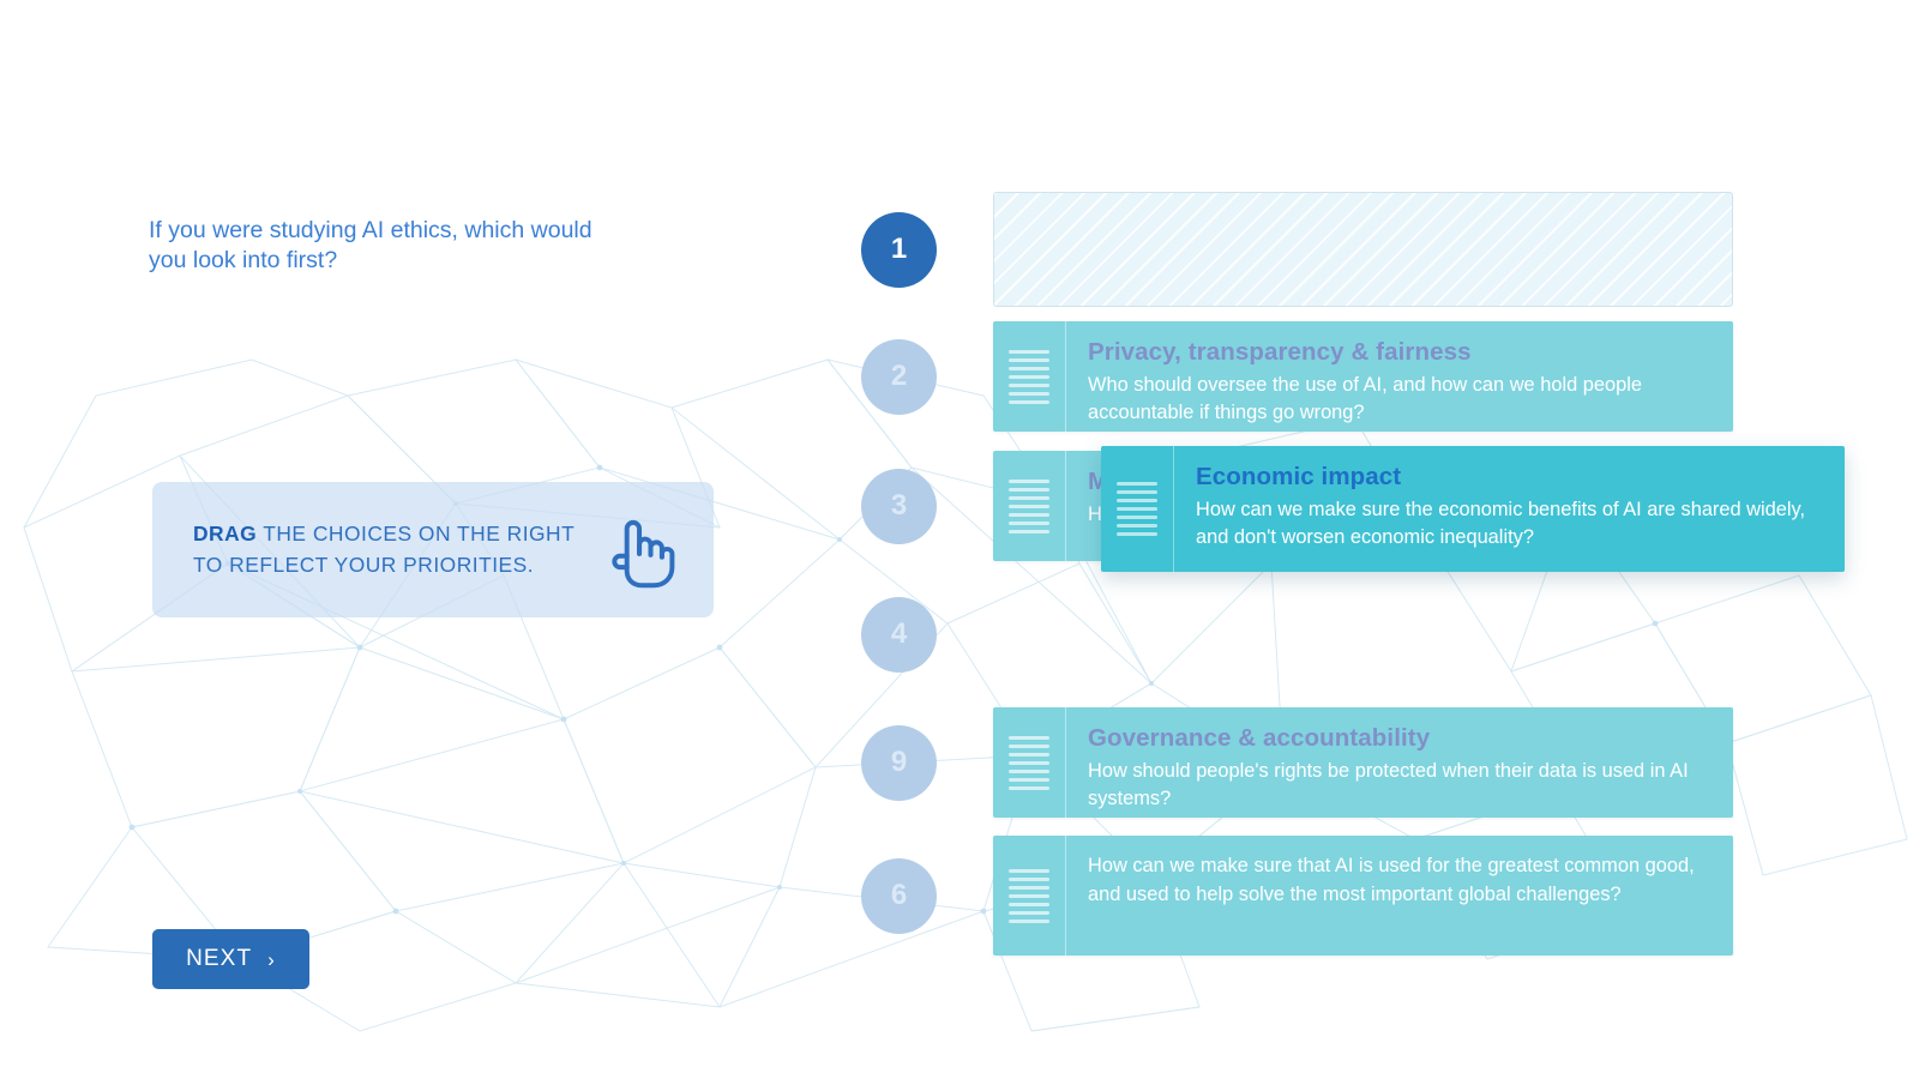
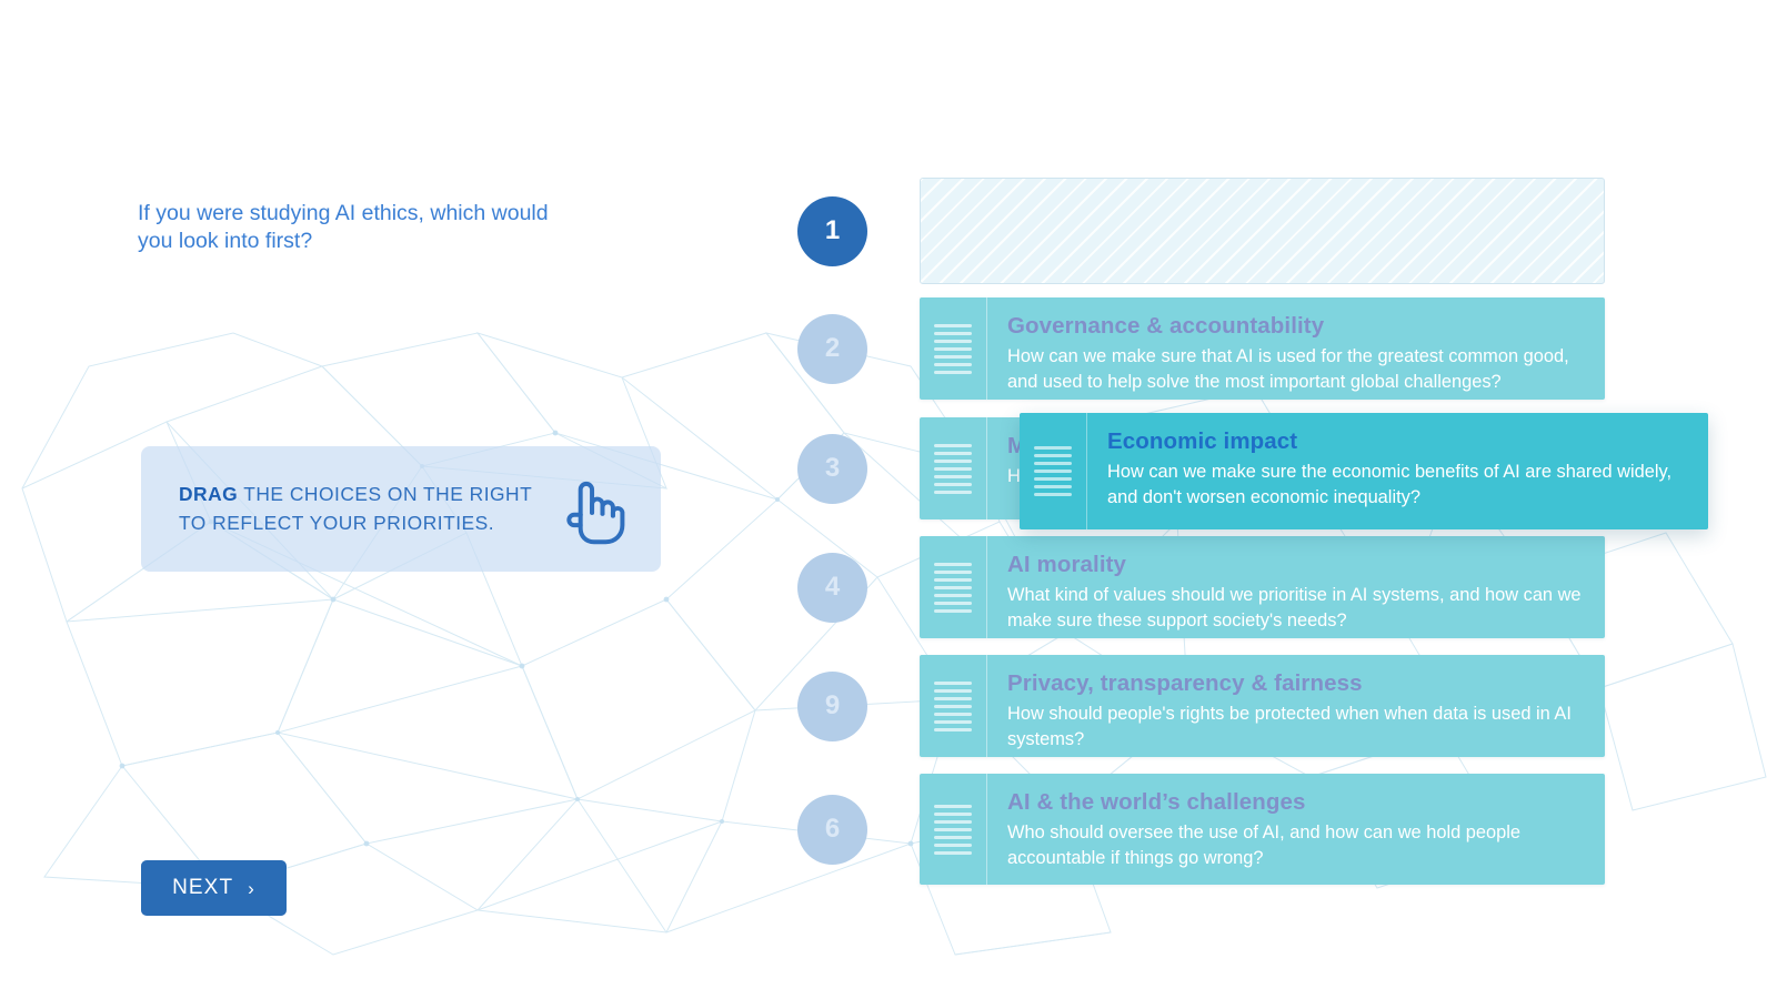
  If you were studying AI ethics, which would you look into first?
  DRAG THE CHOICES ON THE RIGHT TO REFLECT YOUR PRIORITIES.
  NEXT
  ›
  1
  2
- Privacy, transparency & fairness
+ Governance & accountability
- Who should oversee the use of AI, and how can we hold people accountable if things go wrong?
+ How can we make sure that AI is used for the greatest common good, and used to help solve the most important global challenges?
  3
  M
  4
+ AI morality
+ What kind of values should we prioritise in AI systems, and how can we make sure these support society's needs?
  9
- Governance & accountability
+ Privacy, transparency & fairness
- How should people's rights be protected when their data is used in AI systems?
+ How should people's rights be protected when when data is used in AI systems?
  6
+ AI & the world’s challenges
- How can we make sure that AI is used for the greatest common good, and used to help solve the most important global challenges?
+ Who should oversee the use of AI, and how can we hold people accountable if things go wrong?
  Economic impact
  How can we make sure the economic benefits of AI are shared widely, and don't worsen economic inequality?
